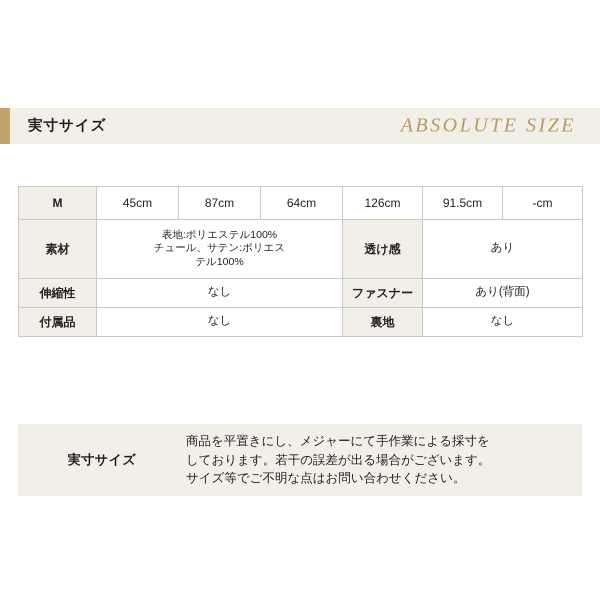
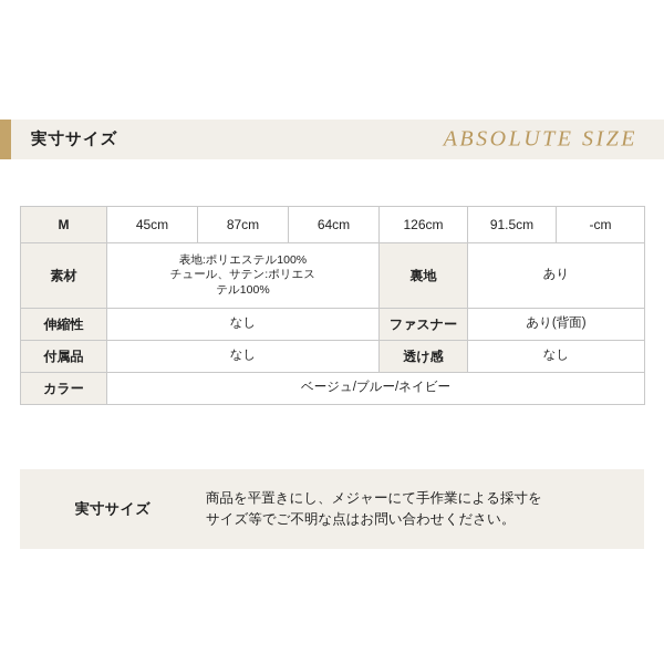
  実寸サイズ
  ABSOLUTE SIZE
  M	45cm	87cm	64cm	126cm	91.5cm	-cm
- 素材	表地:ポリエステル100% チュール、サテン:ポリエス テル100%	透け感	あり
+ 素材	表地:ポリエステル100% チュール、サテン:ポリエス テル100%	裏地	あり
  伸縮性	なし	ファスナー	あり(背面)
- 付属品	なし	裏地	なし
+ 付属品	なし	透け感	なし
+ カラー	ベージュ/ブルー/ネイビー
  実寸サイズ
  商品を平置きにし、メジャーにて手作業による採寸を
- しております。若干の誤差が出る場合がございます。
  サイズ等でご不明な点はお問い合わせください。
